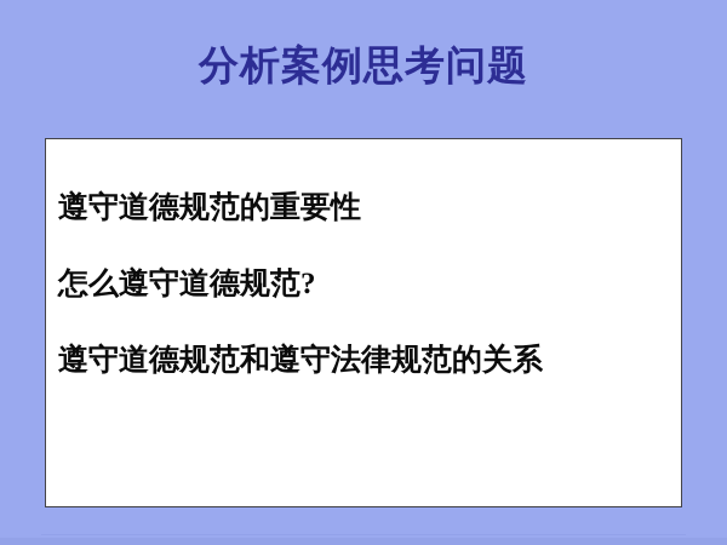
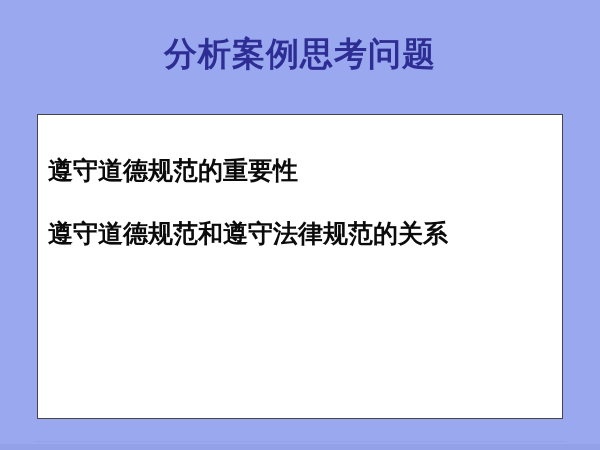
  分析案例思考问题
  遵守道德规范的重要性
- 怎么遵守道德规范?
  遵守道德规范和遵守法律规范的关系
